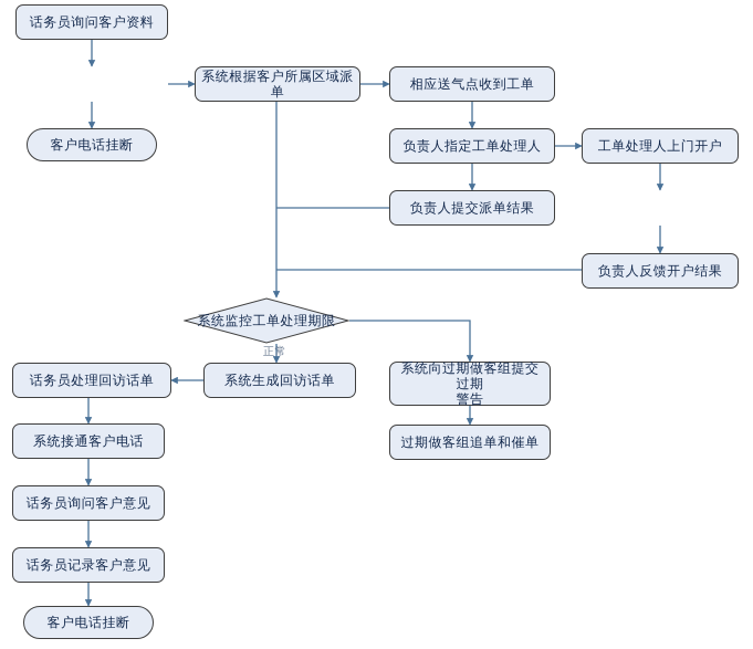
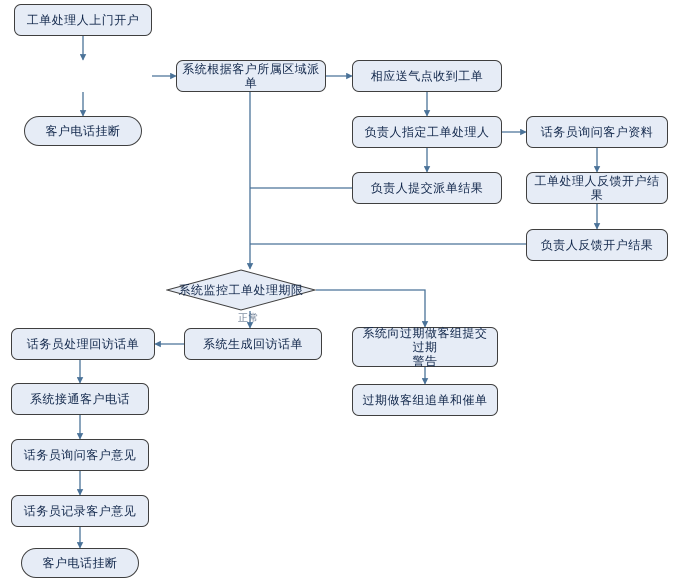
  正常
- 话务员询问客户资料
+ 工单处理人上门开户
  客户电话挂断
  系统根据客户所属区域派单
  相应送气点收到工单
  负责人指定工单处理人
- 工单处理人上门开户
+ 话务员询问客户资料
  负责人提交派单结果
+ 工单处理人反馈开户结果
  负责人反馈开户结果
  系统监控工单处理期限
  系统生成回访话单
  话务员处理回访话单
  系统向过期做客组提交过期
  警告
  过期做客组追单和催单
  系统接通客户电话
  话务员询问客户意见
  话务员记录客户意见
  客户电话挂断
